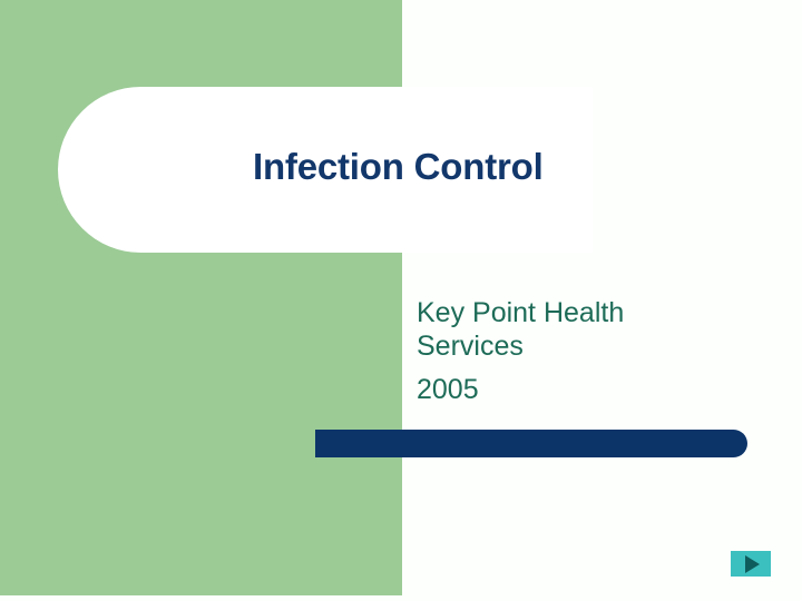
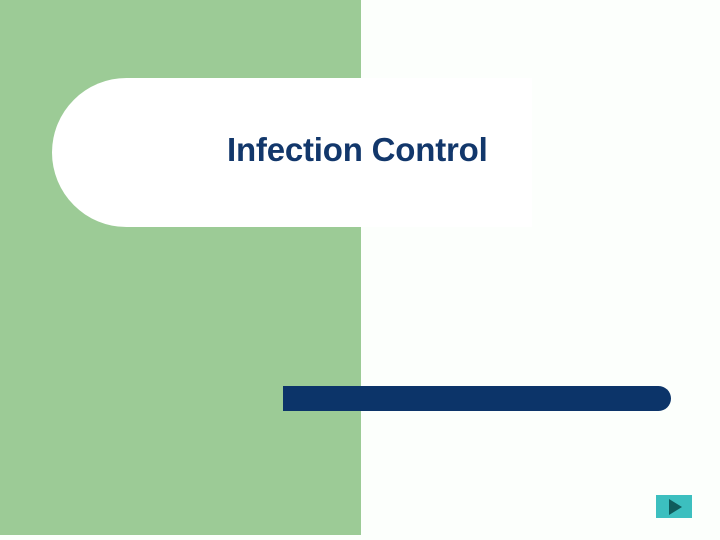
  Infection Control
- Key Point Health Services
- 2005
